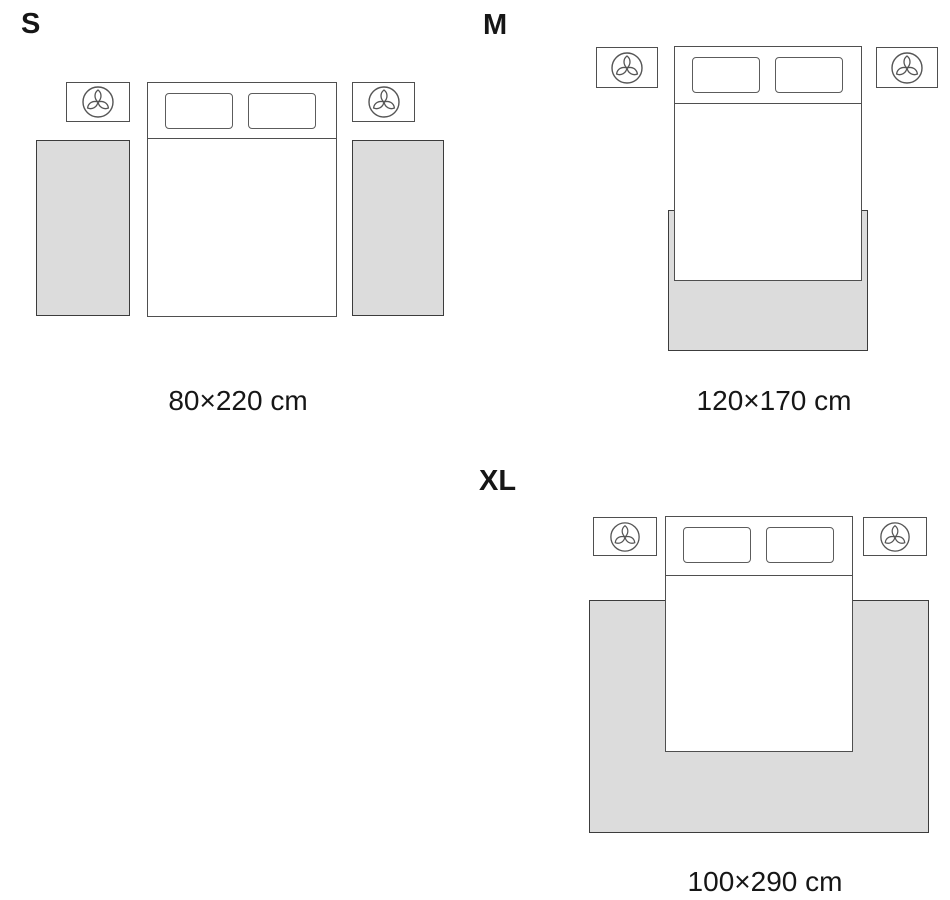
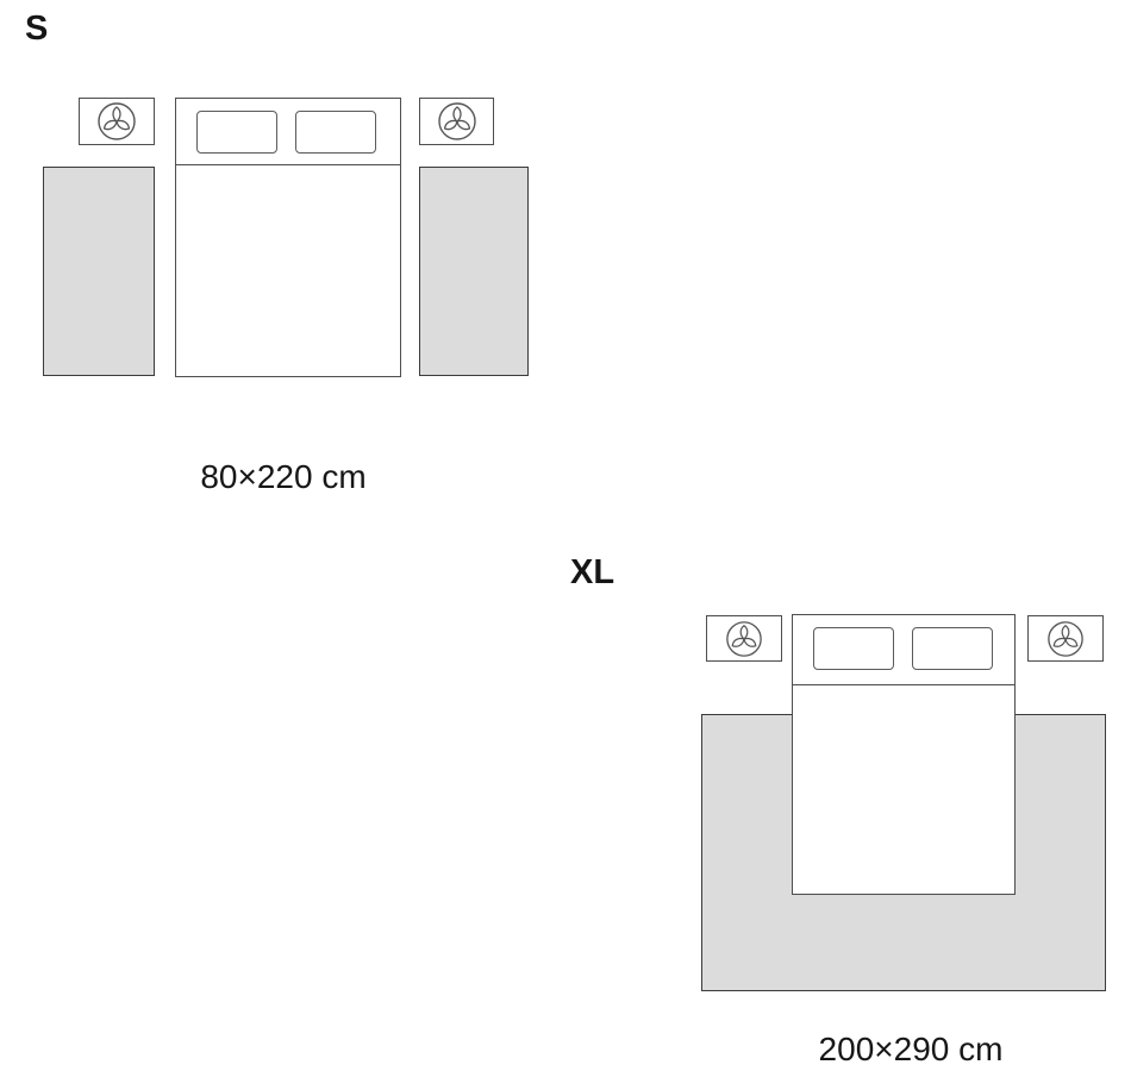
  S
  80×220 cm
- M
- 120×170 cm
  XL
- 100×290 cm
+ 200×290 cm
